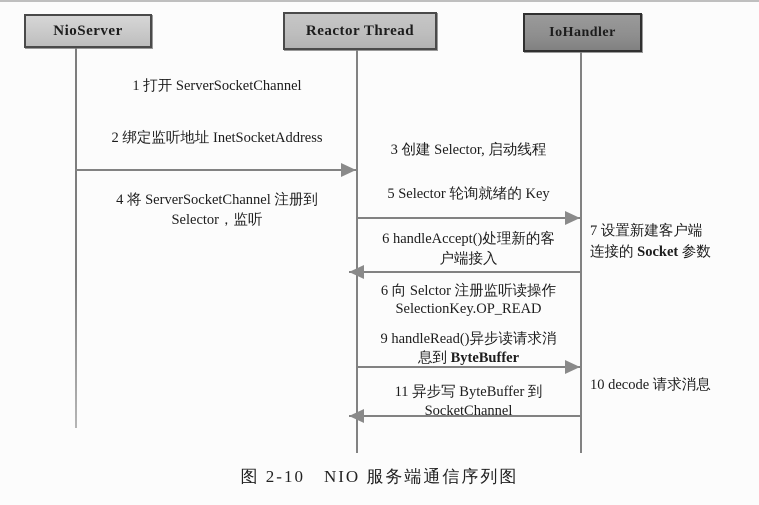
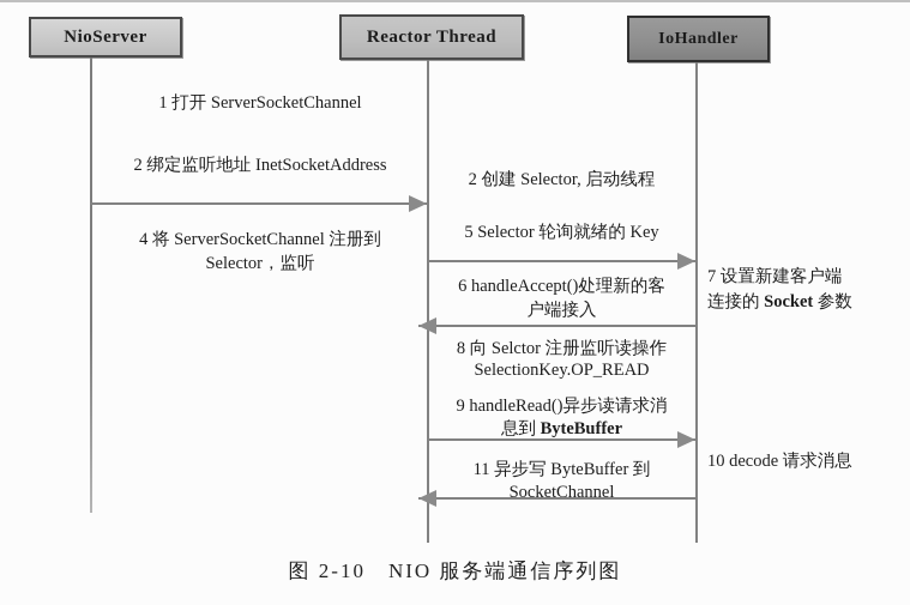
  NioServer
  Reactor Thread
  IoHandler
  1 打开 ServerSocketChannel
  2 绑定监听地址 InetSocketAddress
  4 将 ServerSocketChannel 注册到
  Selector，监听
- 3 创建 Selector, 启动线程
+ 2 创建 Selector, 启动线程
  5 Selector 轮询就绪的 Key
  6 handleAccept()处理新的客
  户端接入
- 6 向 Selctor 注册监听读操作
+ 8 向 Selctor 注册监听读操作
  SelectionKey.OP_READ
  9 handleRead()异步读请求消
  息到 ByteBuffer
  11 异步写 ByteBuffer 到
  SocketChannel
  7 设置新建客户端
  连接的 Socket 参数
  10 decode 请求消息
  图 2-10 NIO 服务端通信序列图
